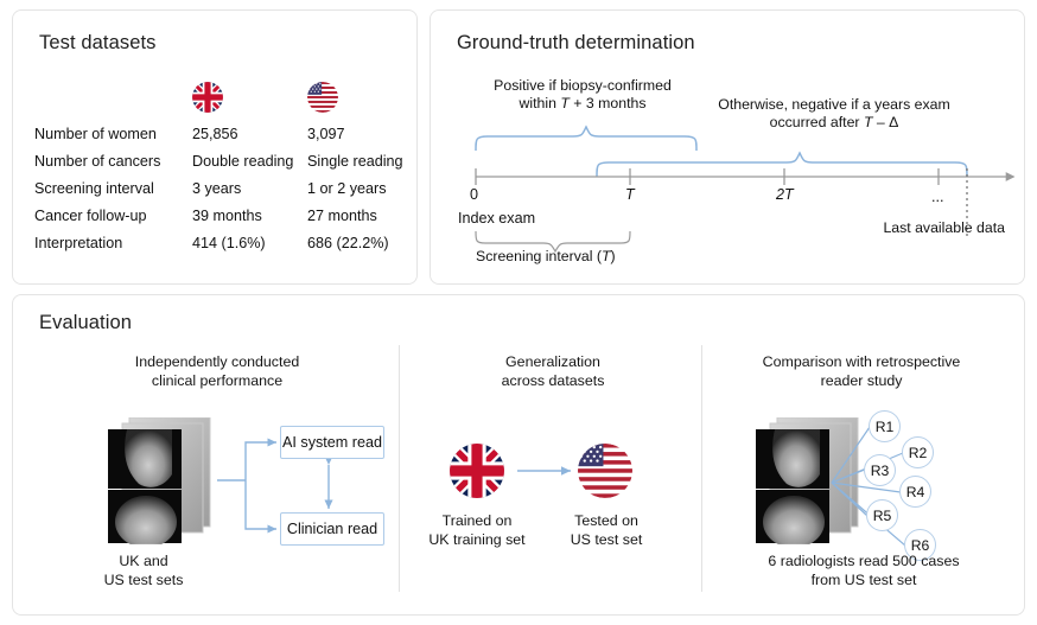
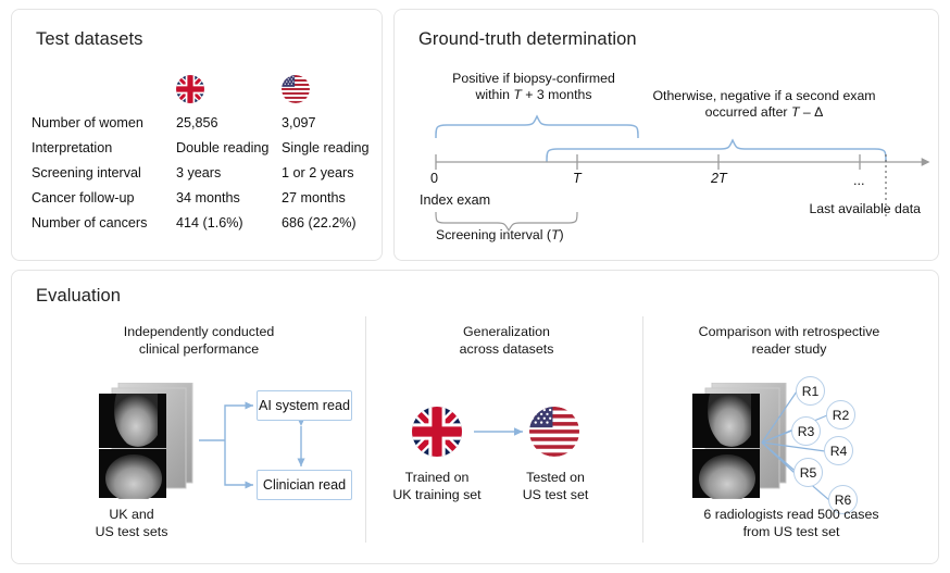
  Test datasets
  Number of women	25,856	3,097
- Number of cancers	Double reading	Single reading
+ Interpretation	Double reading	Single reading
  Screening interval	3 years	1 or 2 years
- Cancer follow-up	39 months	27 months
+ Cancer follow-up	34 months	27 months
- Interpretation	414 (1.6%)	686 (22.2%)
+ Number of cancers	414 (1.6%)	686 (22.2%)
  Ground-truth determination
  Positive if biopsy-confirmed
  within T + 3 months
- Otherwise, negative if a years exam
+ Otherwise, negative if a second exam
  occurred after T – Δ
  0
  T
  2T
  ...
  Index exam
  Screening interval (T)
  Last available data
  Evaluation
  Independently conducted
  clinical performance
  UK and
  US test sets
  AI system read
  Clinician read
  Generalization
  across datasets
  Trained on
  UK training set
  Tested on
  US test set
  Comparison with retrospective
  reader study
  R1
  R2
  R3
  R4
  R5
  R6
  6 radiologists read 500 cases
  from US test set
